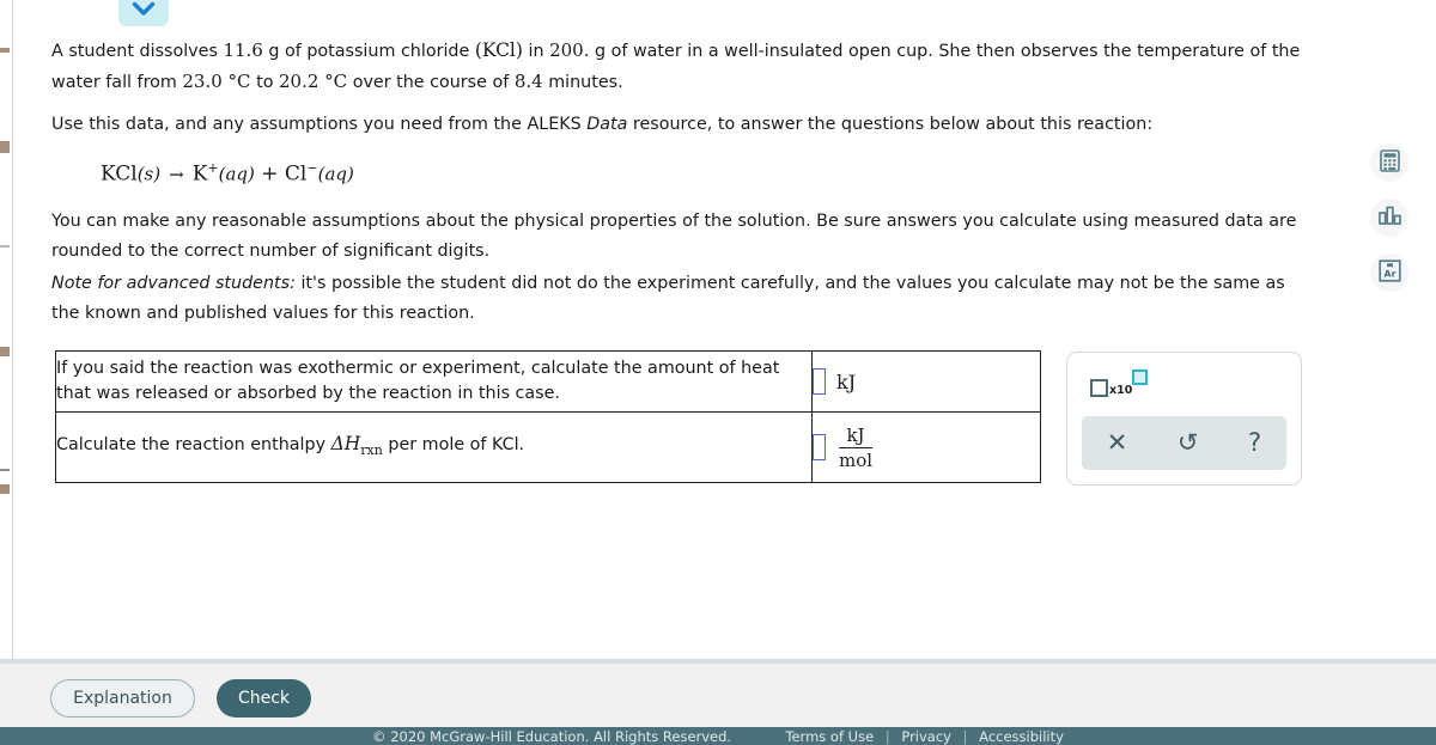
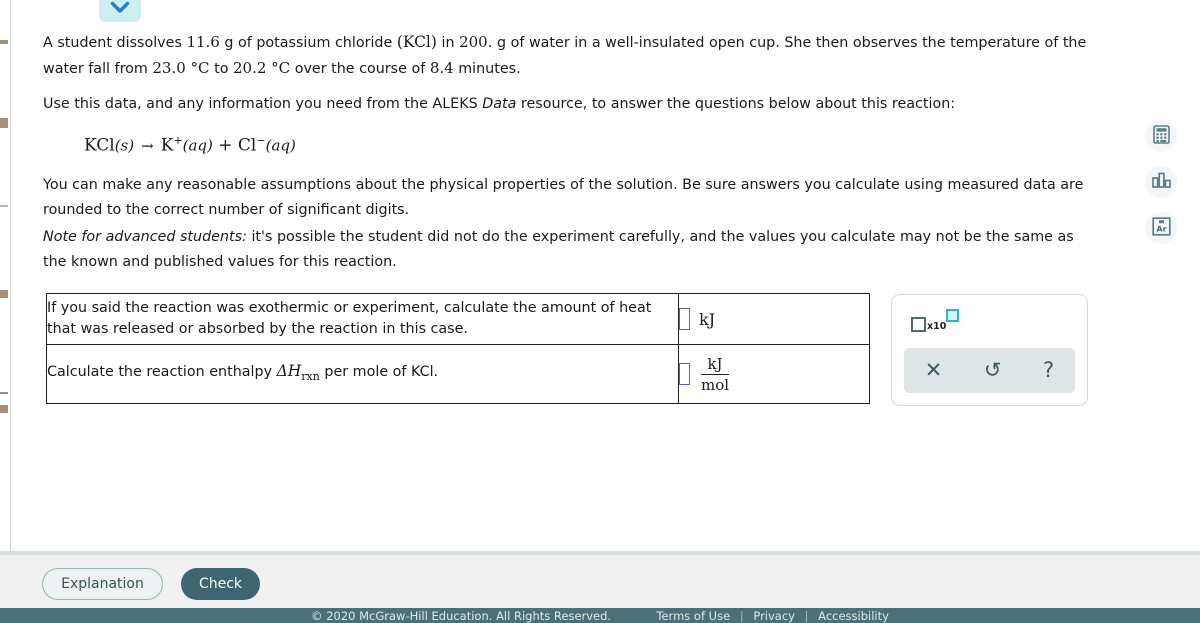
  A student dissolves 11.6 g of potassium chloride (KCl) in 200. g of water in a well-insulated open cup. She then observes the temperature of the water fall from 23.0 °C to 20.2 °C over the course of 8.4 minutes.
- Use this data, and any assumptions you need from the ALEKS Data resource, to answer the questions below about this reaction:
+ Use this data, and any information you need from the ALEKS Data resource, to answer the questions below about this reaction:
  KCl(s) → K+(aq) + Cl−(aq)
  You can make any reasonable assumptions about the physical properties of the solution. Be sure answers you calculate using measured data are rounded to the correct number of significant digits.
  Note for advanced students: it's possible the student did not do the experiment carefully, and the values you calculate may not be the same as the known and published values for this reaction.
  If you said the reaction was exothermic or experiment, calculate the amount of heat that was released or absorbed by the reaction in this case.	kJ
  Calculate the reaction enthalpy ΔHrxn per mole of KCl.	kJ mol
  x10
  ✕
  ↺
  ?
  Ar
  Explanation
  Check
  © 2020 McGraw-Hill Education. All Rights Reserved. Terms of Use | Privacy | Accessibility
